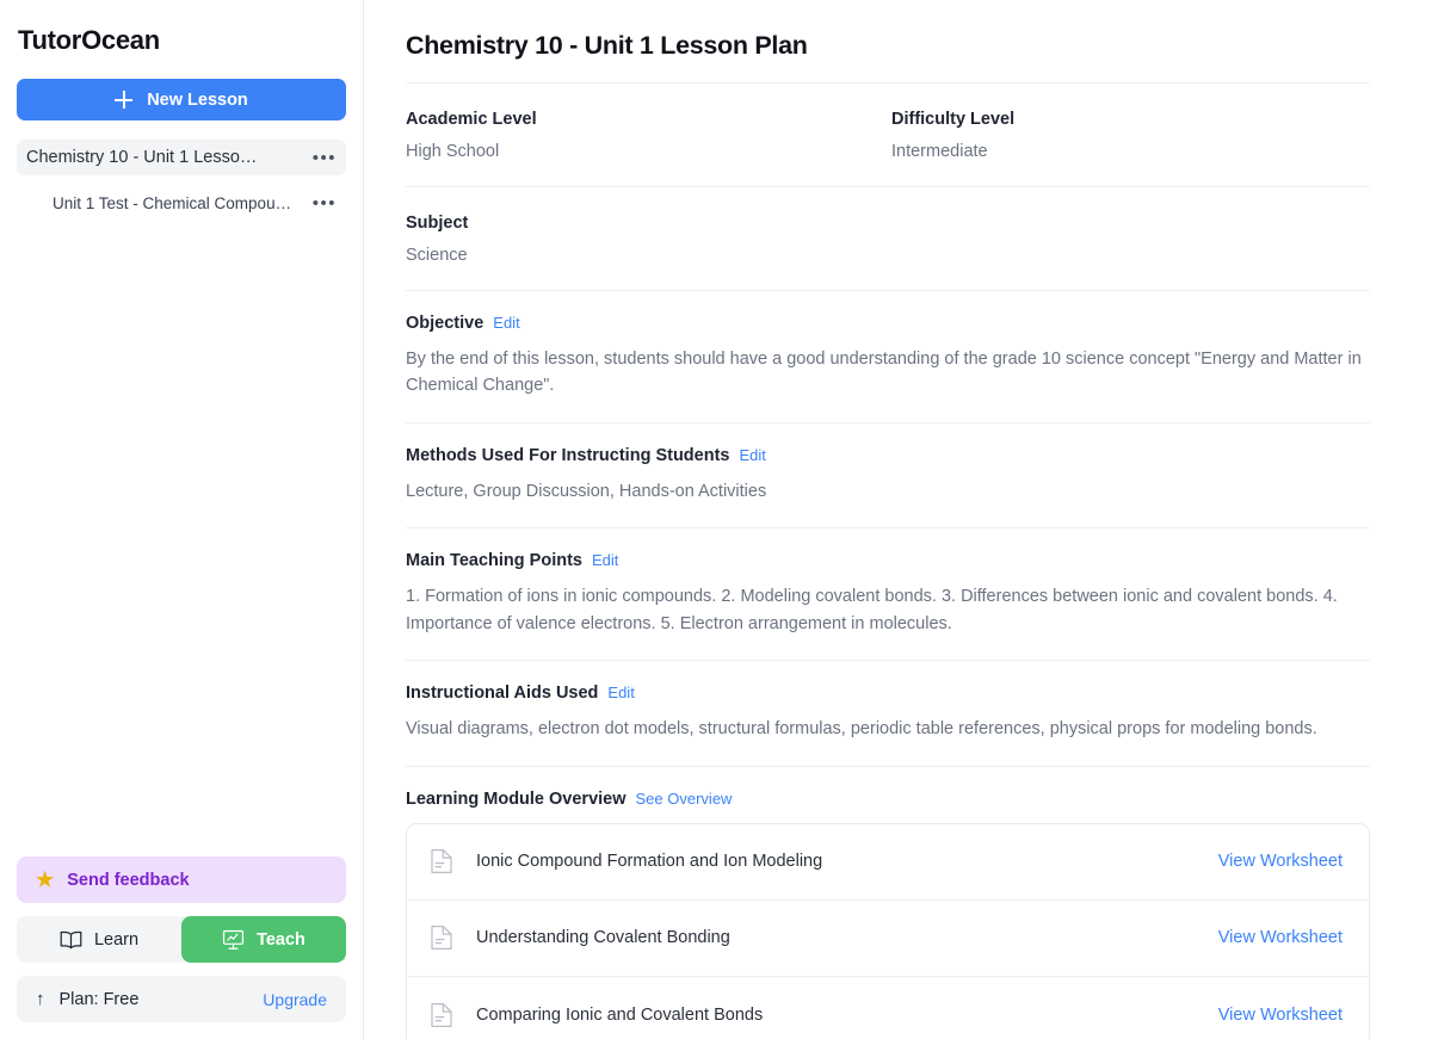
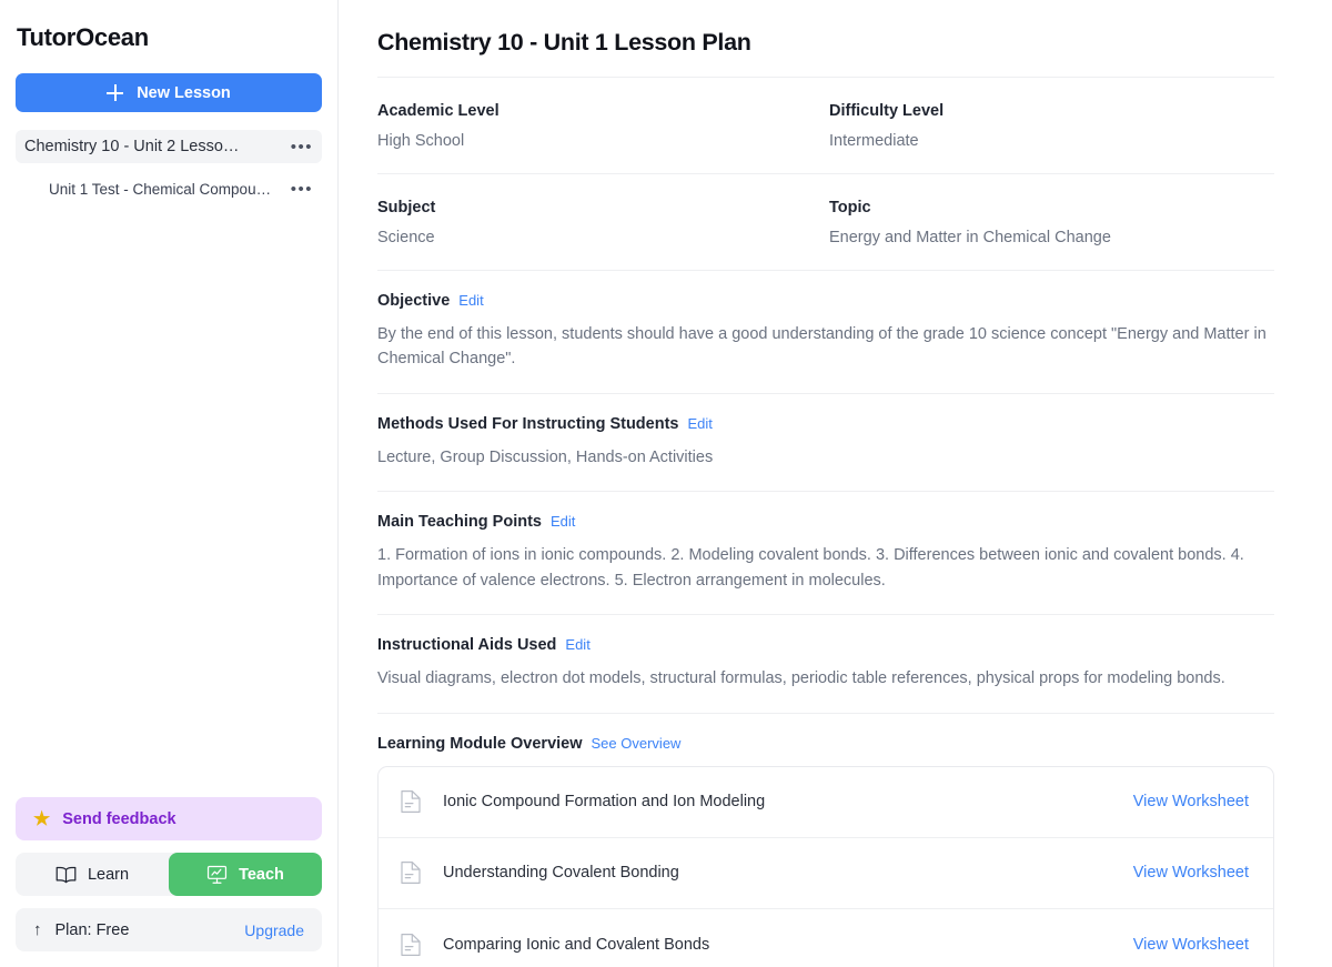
  TutorOcean
  New Lesson
- Chemistry 10 - Unit 1 Lesso…
+ Chemistry 10 - Unit 2 Lesso…
  •••
  Unit 1 Test - Chemical Compou…
  •••
  ★
  Send feedback
  Learn
  Teach
  ↑
  Plan: Free
  Upgrade
  Chemistry 10 - Unit 1 Lesson Plan
  Academic Level
  High School
  Difficulty Level
  Intermediate
  Subject
  Science
+ Topic
+ Energy and Matter in Chemical Change
  Objective
  Edit
  By the end of this lesson, students should have a good understanding of the grade 10 science concept "Energy and Matter in Chemical Change".
  Methods Used For Instructing Students
  Edit
  Lecture, Group Discussion, Hands-on Activities
  Main Teaching Points
  Edit
  1. Formation of ions in ionic compounds. 2. Modeling covalent bonds. 3. Differences between ionic and covalent bonds. 4. Importance of valence electrons. 5. Electron arrangement in molecules.
  Instructional Aids Used
  Edit
  Visual diagrams, electron dot models, structural formulas, periodic table references, physical props for modeling bonds.
  Learning Module Overview
  See Overview
  Ionic Compound Formation and Ion Modeling
  View Worksheet
  Understanding Covalent Bonding
  View Worksheet
  Comparing Ionic and Covalent Bonds
  View Worksheet
